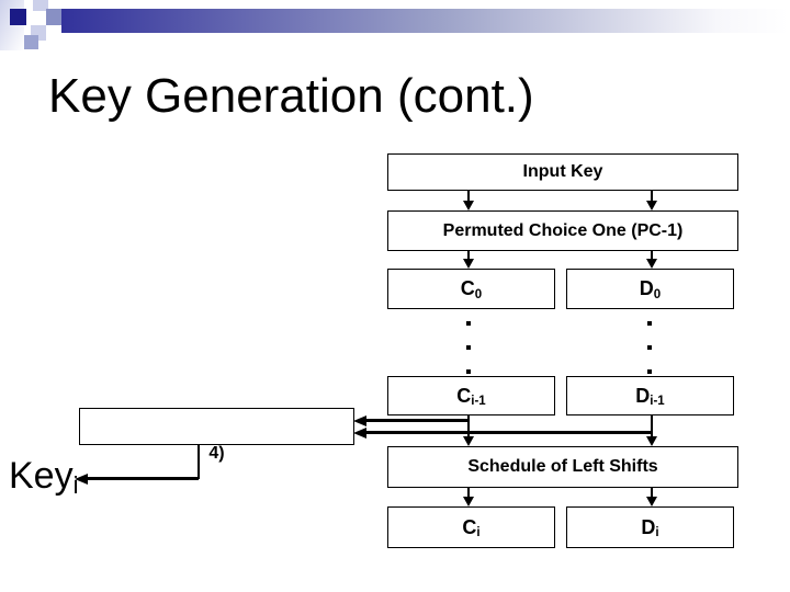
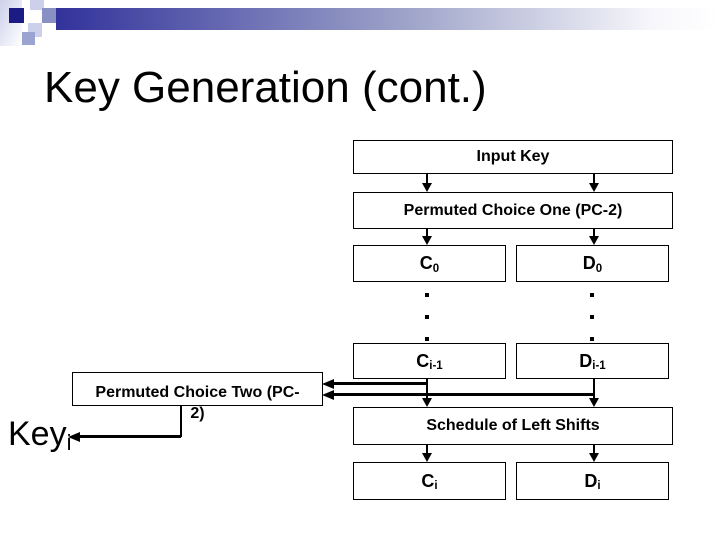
  Key Generation (cont.)
  Input Key
- Permuted Choice One (PC-1)
+ Permuted Choice One (PC-2)
  C0
  D0
  Ci-1
  Di-1
+ Permuted Choice Two (PC-
- 4)
+ 2)
  Schedule of Left Shifts
  Ci
  Di
  Keyi
